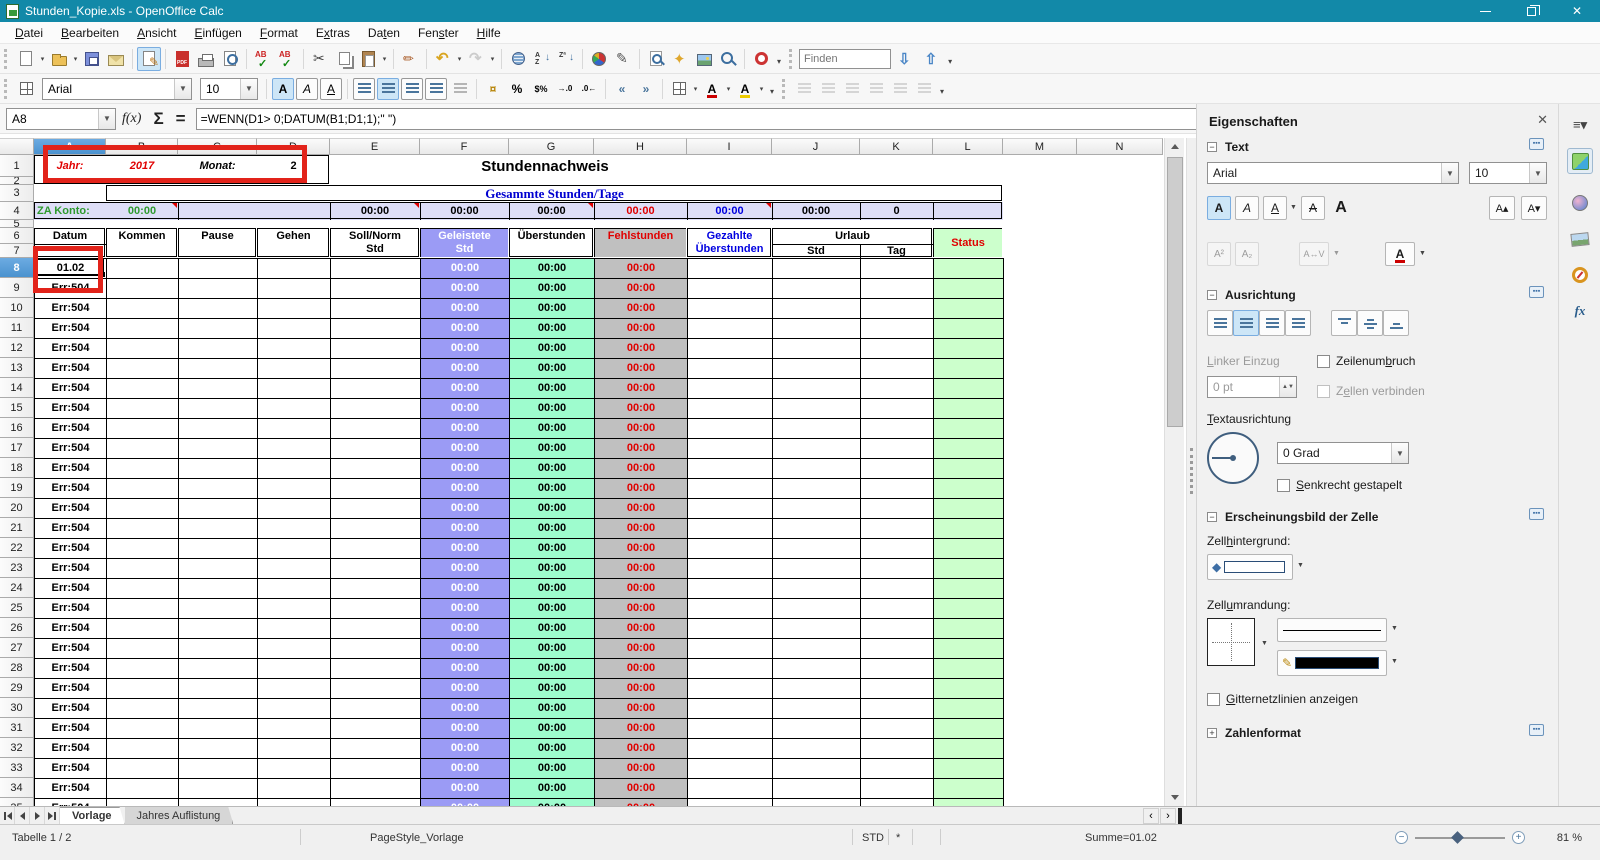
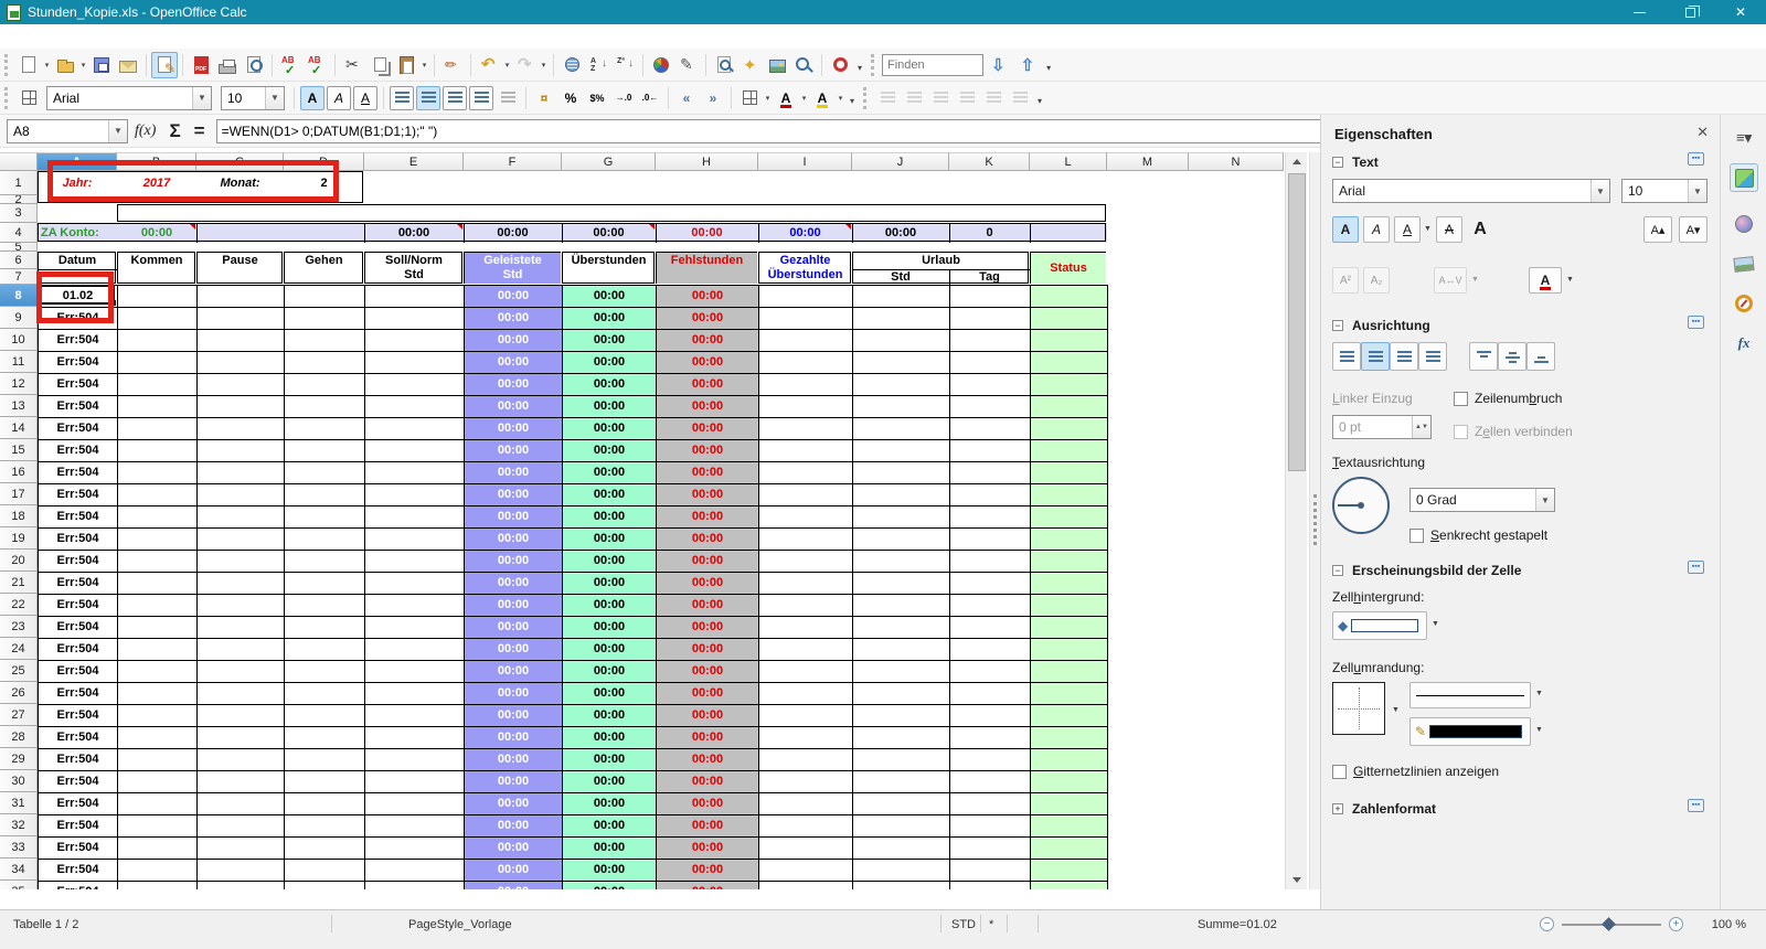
  Stunden_Kopie.xls - OpenOffice Calc
  ✕
- Datei
- Bearbeiten
- Ansicht
- Einfügen
- Format
- Extras
- Daten
- Fenster
- Hilfe
  ▾
  Finden
  ⇩
  ⇧
  ▾
  Arial
  ▼
  10
  ▼
  A
  A
  A
  ¤
  %
  $%
  →.0
  .0←
  «
  »
  A
  A
  ▾
  ▾
  A8
  ▼
  f(x)
  Σ
  =
  =WENN(D1> 0;DATUM(B1;D1;1);" ")
  A
  B
  C
  D
  E
  F
  G
  H
  I
  J
  K
  L
  M
  N
  1
  2
  3
  4
  5
  6
  7
  8
  9
  10
  11
  12
  13
  14
  15
  16
  17
  18
  19
  20
  21
  22
  23
  24
  25
  26
  27
  28
  29
  30
  31
  32
  33
  34
  Jahr:
  2017
  Monat:
  2
- Stundennachweis
- Gesammte Stunden/Tage
  ZA Konto:
  00:00
  00:00
  00:00
  00:00
  00:00
  00:00
  00:00
  0
  Datum
  Kommen
  Pause
  Gehen
  Soll/Norm
  Std
  Geleistete
  Std
  Überstunden
  Fehlstunden
  Gezahlte
  Überstunden
  Urlaub
  Std
  Tag
  Status
  00:00
  00:00
  00:00
  Err:504
  00:00
  00:00
  00:00
  Err:504
  00:00
  00:00
  00:00
  Err:504
  00:00
  00:00
  00:00
  Err:504
  00:00
  00:00
  00:00
  Err:504
  00:00
  00:00
  00:00
  Err:504
  00:00
  00:00
  00:00
  Err:504
  00:00
  00:00
  00:00
  Err:504
  00:00
  00:00
  00:00
  Err:504
  00:00
  00:00
  00:00
  Err:504
  00:00
  00:00
  00:00
  Err:504
  00:00
  00:00
  00:00
  Err:504
  00:00
  00:00
  00:00
  Err:504
  00:00
  00:00
  00:00
  Err:504
  00:00
  00:00
  00:00
  Err:504
  00:00
  00:00
  00:00
  Err:504
  00:00
  00:00
  00:00
  Err:504
  00:00
  00:00
  00:00
  Err:504
  00:00
  00:00
  00:00
  Err:504
  00:00
  00:00
  00:00
  Err:504
  00:00
  00:00
  00:00
  Err:504
  00:00
  00:00
  00:00
  Err:504
  00:00
  00:00
  00:00
  Err:504
  00:00
  00:00
  00:00
  Err:504
  00:00
  00:00
  00:00
  Err:504
  00:00
  00:00
  00:00
  Err:504
  00:00
  00:00
  00:00
  Eigenschaften
  ✕
  −
  Text
  Arial
  ▼
  10
  ▼
  A
  A
  A
  A
  A
  A▴
  A▾
  A²
  A₂
  A↔V
  A
  −
  Ausrichtung
  Linker Einzug
  Zeilenumbruch
  0 pt
  Zellen verbinden
  Textausrichtung
  0 Grad
  ▼
  Senkrecht gestapelt
  −
  Erscheinungsbild der Zelle
  Zellhintergrund:
  ◆
  Zellumrandung:
  ✎
  Gitternetzlinien anzeigen
  +
  Zahlenformat
  ≡▾
  fx
- Vorlage
- Jahres Auflistung
- ‹
- ›
  Tabelle 1 / 2
  PageStyle_Vorlage
  STD
  *
  Summe=01.02
  −
  +
- 81 %
+ 100 %
